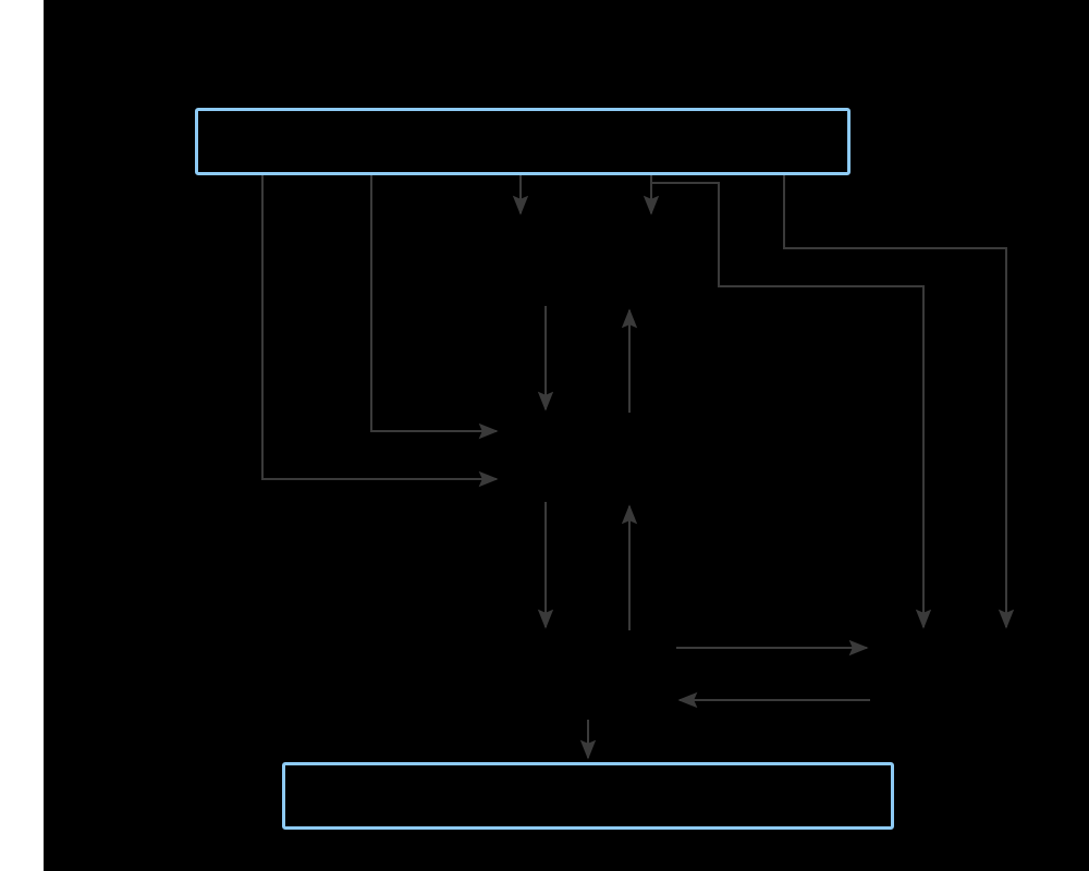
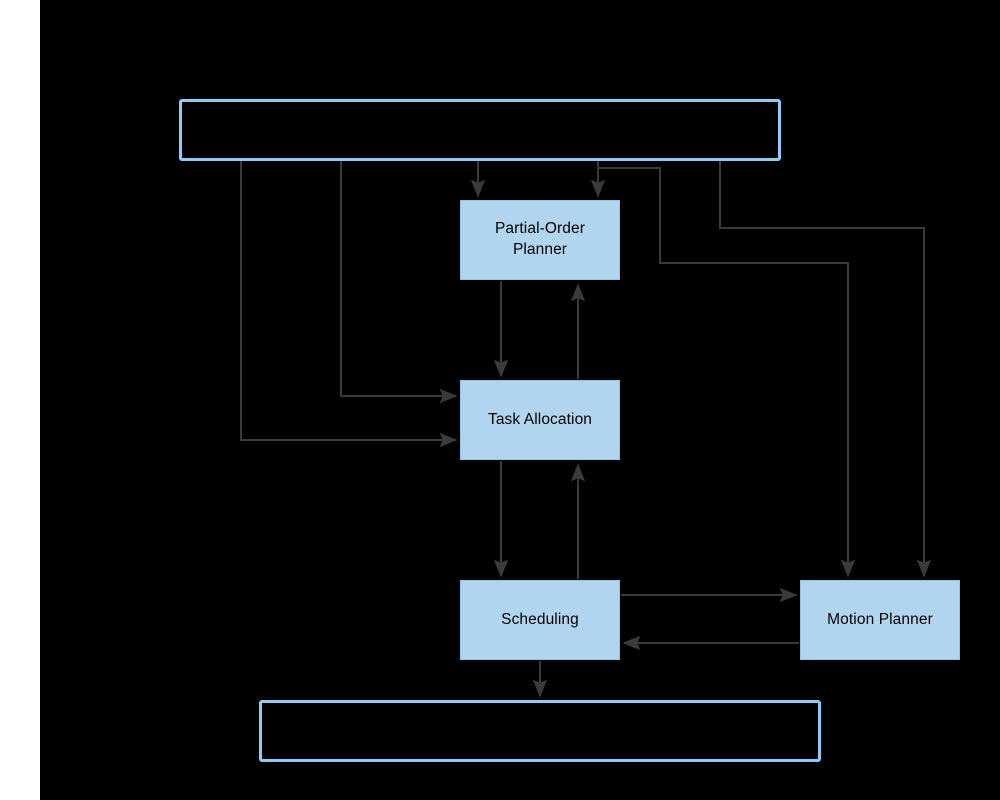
+ Partial-Order
+ Planner
+ Task Allocation
+ Scheduling
+ Motion Planner
